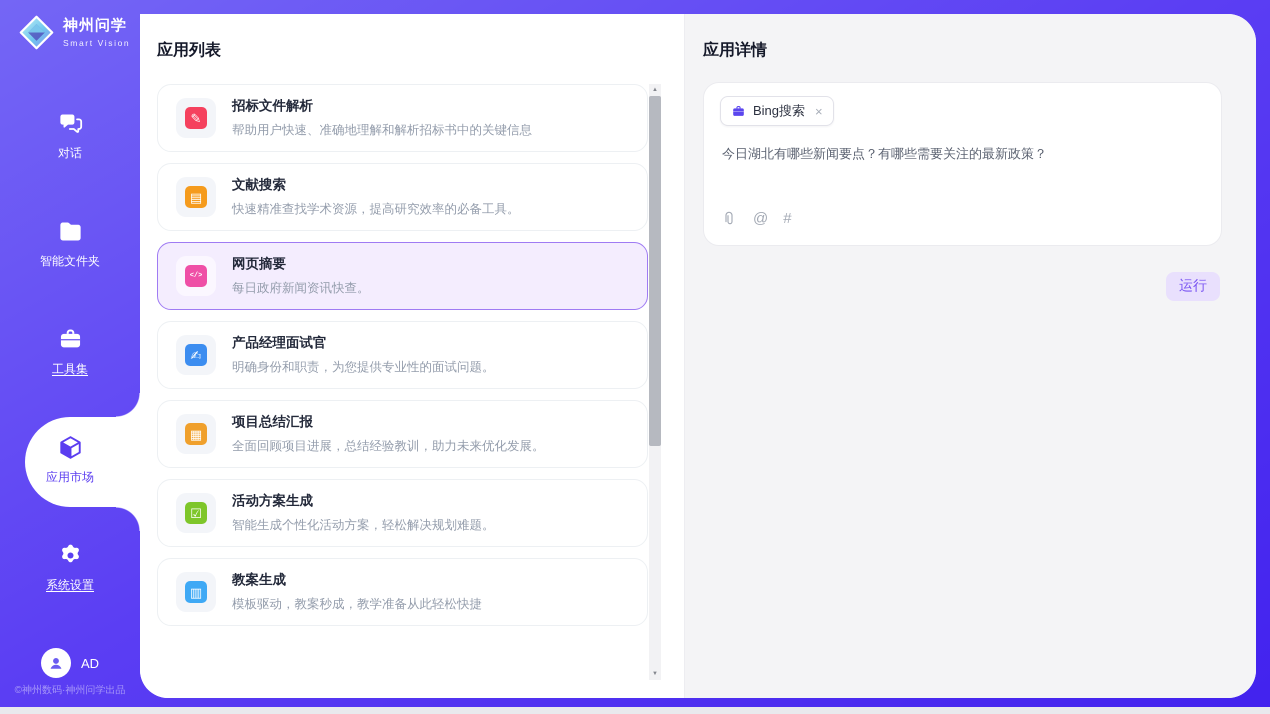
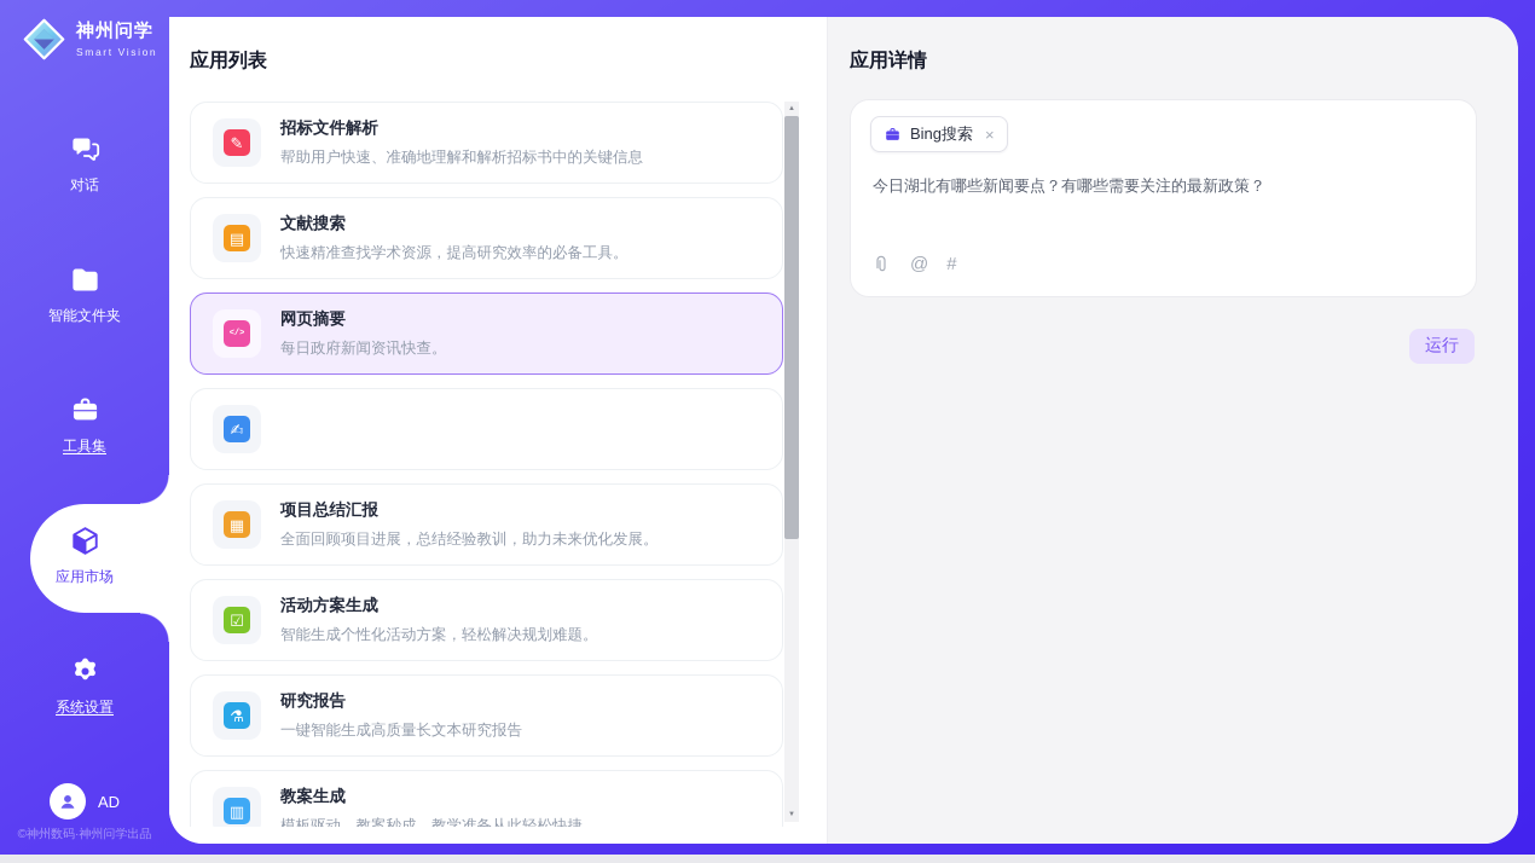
  神州问学
  Smart Vision
  对话
  智能文件夹
  工具集
  应用市场
  系统设置
  AD
  ©神州数码·神州问学出品
  应用列表
  ✎
  招标文件解析
  帮助用户快速、准确地理解和解析招标书中的关键信息
  ▤
  文献搜索
  快速精准查找学术资源，提高研究效率的必备工具。
  </>
  网页摘要
  每日政府新闻资讯快查。
  ✍
- 产品经理面试官
- 明确身份和职责，为您提供专业性的面试问题。
  ▦
  项目总结汇报
  全面回顾项目进展，总结经验教训，助力未来优化发展。
  ☑
  活动方案生成
  智能生成个性化活动方案，轻松解决规划难题。
+ ⚗
+ 研究报告
+ 一键智能生成高质量长文本研究报告
  ▥
  教案生成
  模板驱动，教案秒成，教学准备从此轻松快捷
  应用详情
  Bing搜索
  ×
  今日湖北有哪些新闻要点？有哪些需要关注的最新政策？
  @
  #
  运行
